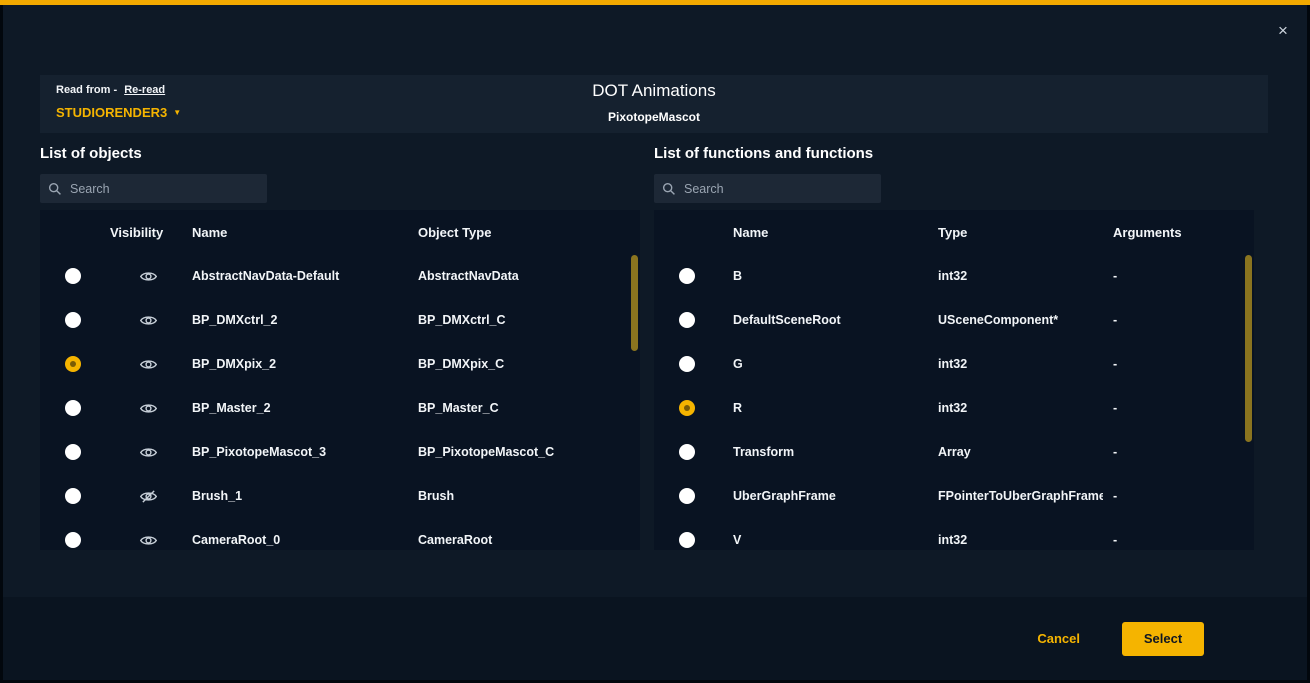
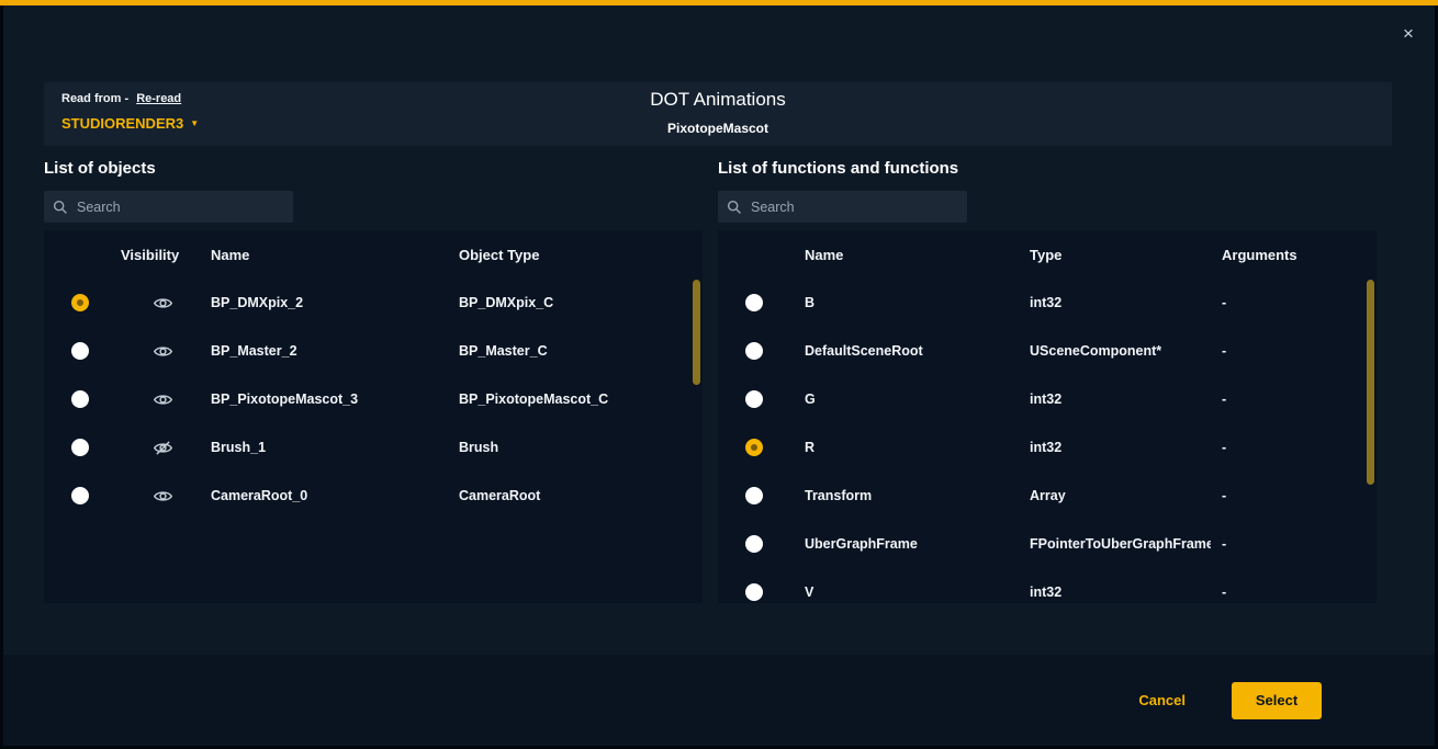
  ×
  Read from - Re-read
  STUDIORENDER3
  ▼
  DOT Animations
  PixotopeMascot
  List of objects
  Search
  Visibility
  Name
  Object Type
- AbstractNavData-Default
- AbstractNavData
- BP_DMXctrl_2
- BP_DMXctrl_C
  BP_DMXpix_2
  BP_DMXpix_C
  BP_Master_2
  BP_Master_C
  BP_PixotopeMascot_3
  BP_PixotopeMascot_C
  Brush_1
  Brush
  CameraRoot_0
  CameraRoot
  List of functions and functions
  Search
  Name
  Type
  Arguments
  B
  int32
  -
  DefaultSceneRoot
  USceneComponent*
  -
  G
  int32
  -
  R
  int32
  -
  Transform
  Array
  -
  UberGraphFrame
  FPointerToUberGraphFrame
  -
  V
  int32
  -
  Cancel
  Select
